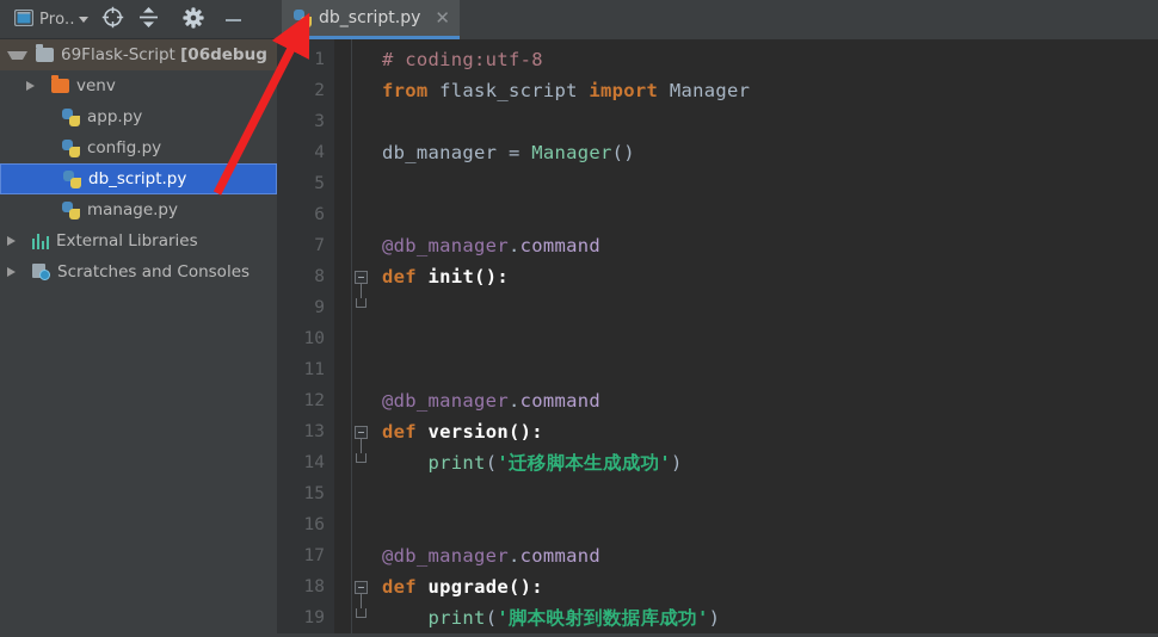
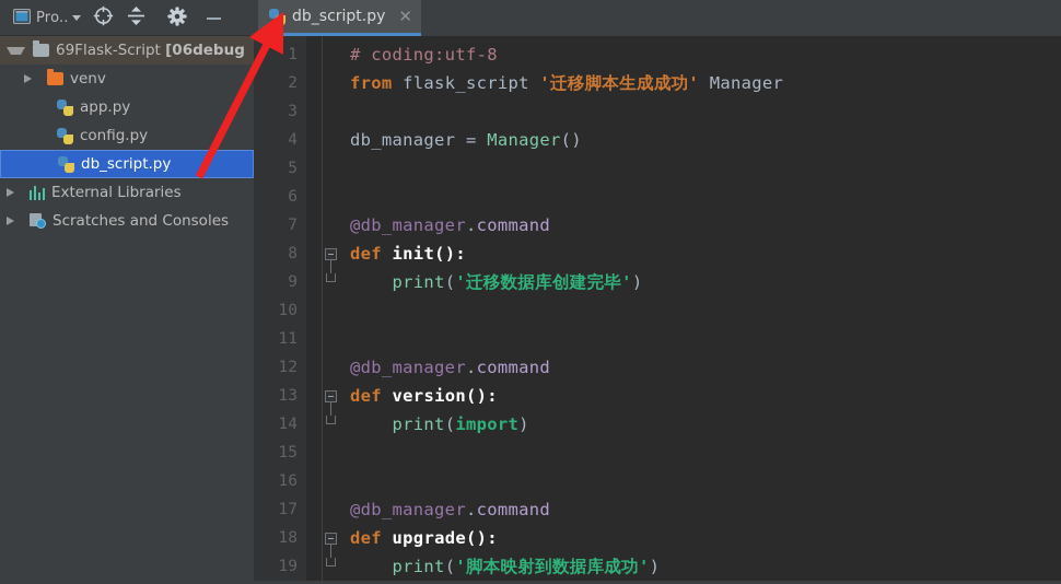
  Pro..
  db_script.py
  ✕
  69Flask-Script [06debug
  venv
  app.py
  config.py
  db_script.py
- manage.py
  External Libraries
  Scratches and Consoles
  1
  # coding:utf-8
  2
- from flask_script import Manager
+ from flask_script '迁移脚本生成成功' Manager
  3
  4
  db_manager = Manager()
  5
  6
  7
  @db_manager.command
  8
  def init():
  9
+ print('迁移数据库创建完毕')
  10
  11
  12
  @db_manager.command
  13
  def version():
  14
- print('迁移脚本生成成功')
+ print(import)
  15
  16
  17
  @db_manager.command
  18
  def upgrade():
  19
  print('脚本映射到数据库成功')
